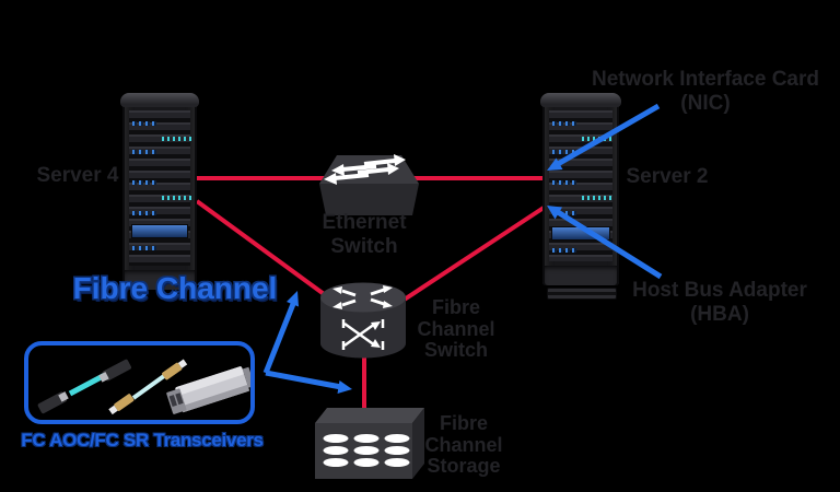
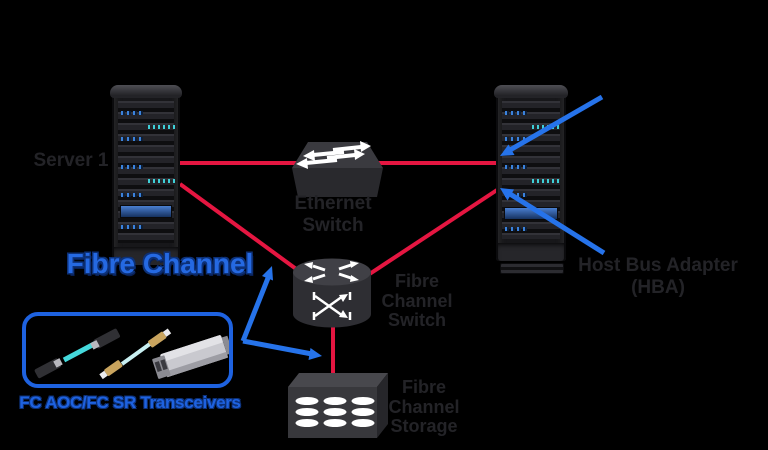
  Fibre Channel
- Server 4
+ Server 1
- Server 2
  Ethernet
  Switch
- Network Interface Card
- (NIC)
  Host Bus Adapter
  (HBA)
  Fibre
  Channel
  Switch
  Fibre
  Channel
  Storage
  FC AOC/FC SR Transceivers
